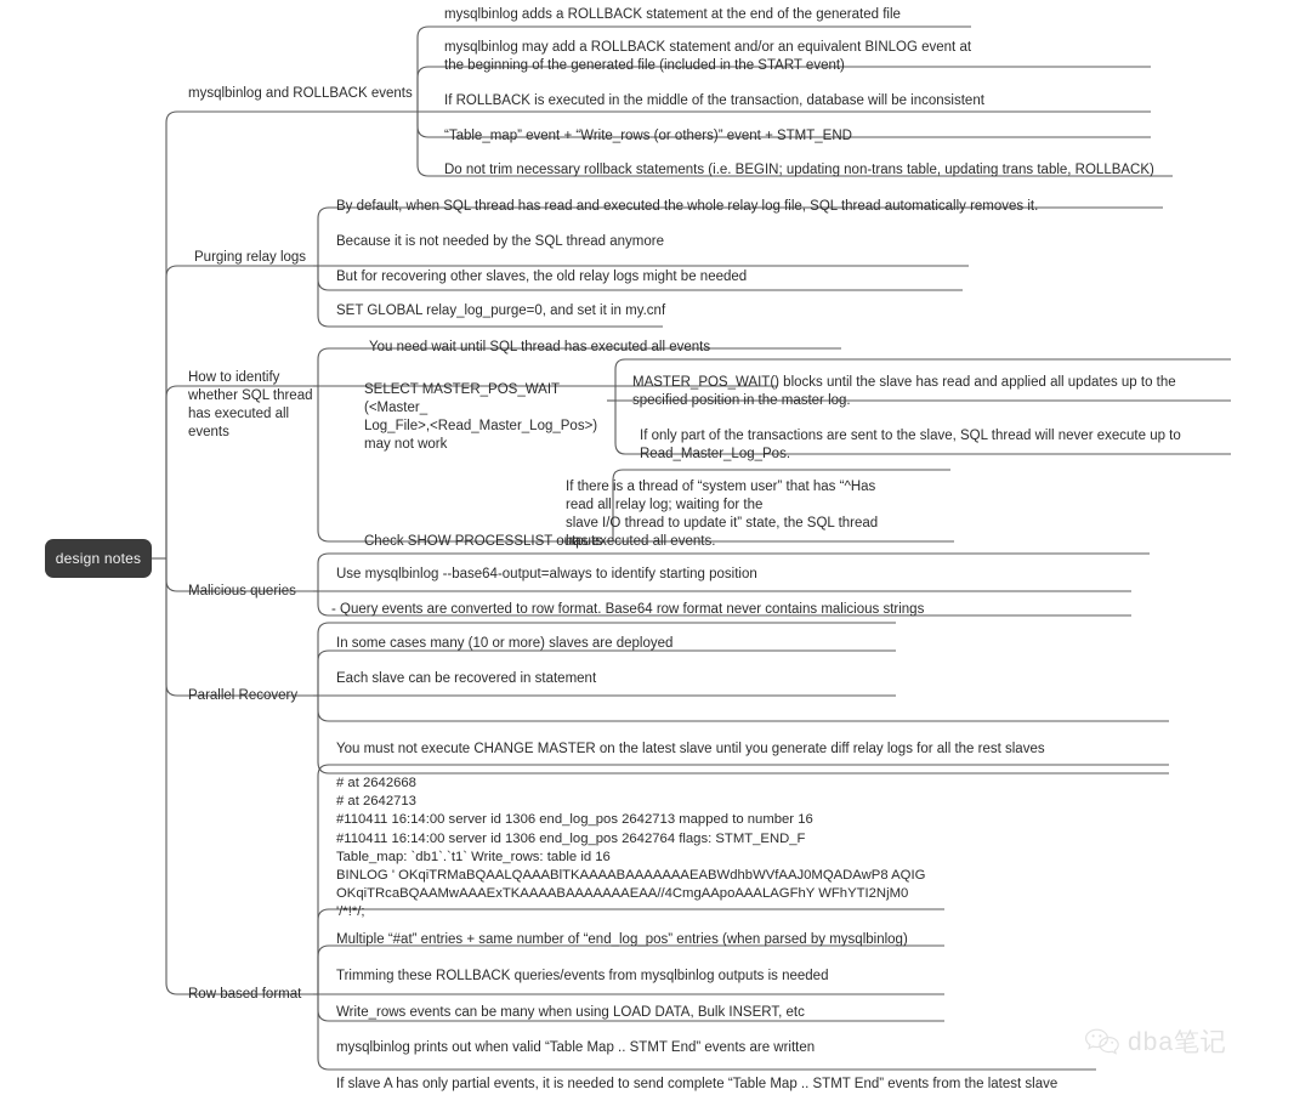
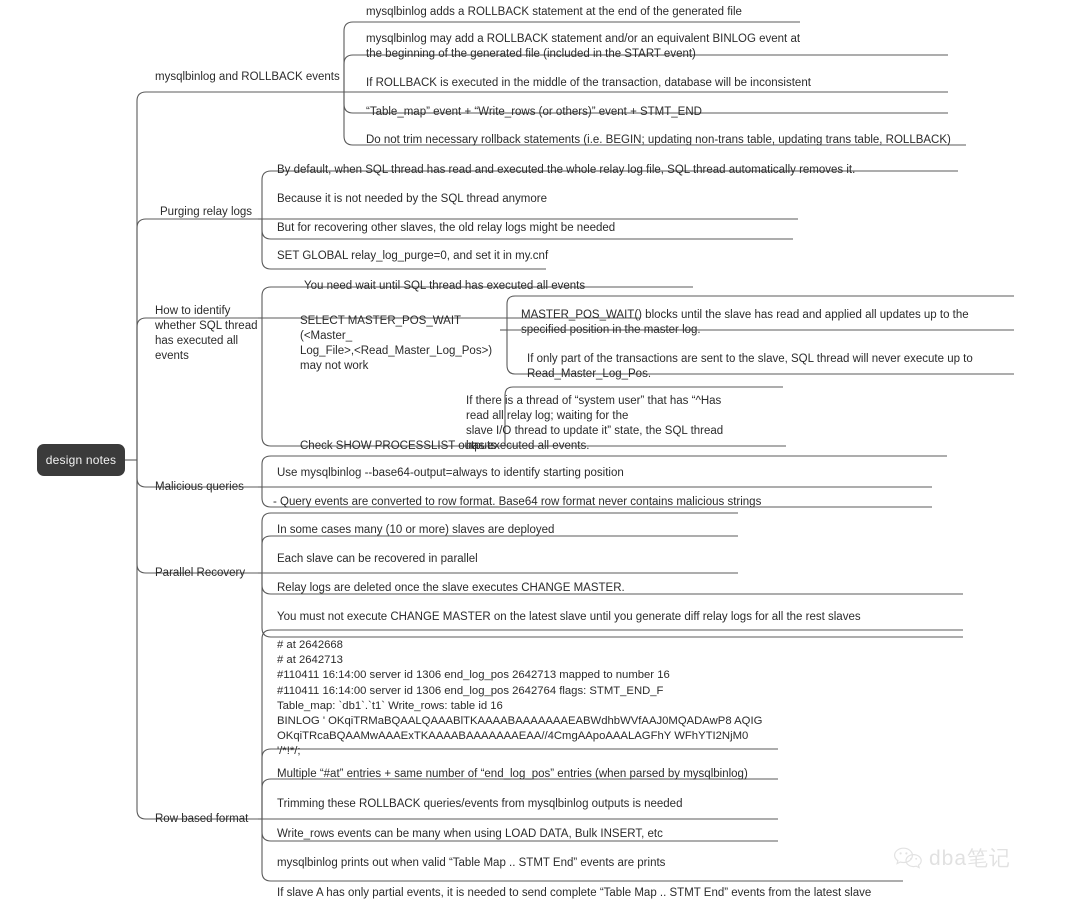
  design notes
  mysqlbinlog and ROLLBACK events
  mysqlbinlog adds a ROLLBACK statement at the end of the generated file
  mysqlbinlog may add a ROLLBACK statement and/or an equivalent BINLOG event at
  the beginning of the generated file (included in the START event)
  If ROLLBACK is executed in the middle of the transaction, database will be inconsistent
  “Table_map” event + “Write_rows (or others)” event + STMT_END
  Do not trim necessary rollback statements (i.e. BEGIN; updating non-trans table, updating trans table, ROLLBACK)
  Purging relay logs
  By default, when SQL thread has read and executed the whole relay log file, SQL thread automatically removes it.
  Because it is not needed by the SQL thread anymore
  But for recovering other slaves, the old relay logs might be needed
  SET GLOBAL relay_log_purge=0, and set it in my.cnf
  How to identify
  whether SQL thread
  has executed all
  events
  You need wait until SQL thread has executed all events
  SELECT MASTER_POS_WAIT (<Master_
  Log_File>,<Read_Master_Log_Pos>)
  may not work
  Check SHOW PROCESSLIST outputs
  MASTER_POS_WAIT() blocks until the slave has read and applied all updates up to the
  specified position in the master log.
  If only part of the transactions are sent to the slave, SQL thread will never execute up to
  Read_Master_Log_Pos.
  If there is a thread of “system user” that has “^Has
  read all relay log; waiting for the
  slave I/O thread to update it” state, the SQL thread
  has executed all events.
  Malicious queries
  Use mysqlbinlog --base64-output=always to identify starting position
  - Query events are converted to row format. Base64 row format never contains malicious strings
  Parallel Recovery
  In some cases many (10 or more) slaves are deployed
- Each slave can be recovered in statement
+ Each slave can be recovered in parallel
+ Relay logs are deleted once the slave executes CHANGE MASTER.
  You must not execute CHANGE MASTER on the latest slave until you generate diff relay logs for all the rest slaves
  Row based format
  # at 2642668
  # at 2642713
  #110411 16:14:00 server id 1306 end_log_pos 2642713 mapped to number 16
  #110411 16:14:00 server id 1306 end_log_pos 2642764 flags: STMT_END_F
  Table_map: `db1`.`t1` Write_rows: table id 16
  BINLOG ' OKqiTRMaBQAALQAAABlTKAAAABAAAAAAAEABWdhbWVfAAJ0MQADAwP8 AQIG
  OKqiTRcaBQAAMwAAAExTKAAAABAAAAAAAEAA//4CmgAApoAAALAGFhY WFhYTI2NjM0
  '/*!*/;
  Multiple “#at” entries + same number of “end_log_pos” entries (when parsed by mysqlbinlog)
  Trimming these ROLLBACK queries/events from mysqlbinlog outputs is needed
  Write_rows events can be many when using LOAD DATA, Bulk INSERT, etc
- mysqlbinlog prints out when valid “Table Map .. STMT End” events are written
+ mysqlbinlog prints out when valid “Table Map .. STMT End” events are prints
  If slave A has only partial events, it is needed to send complete “Table Map .. STMT End” events from the latest slave
  dba笔记
